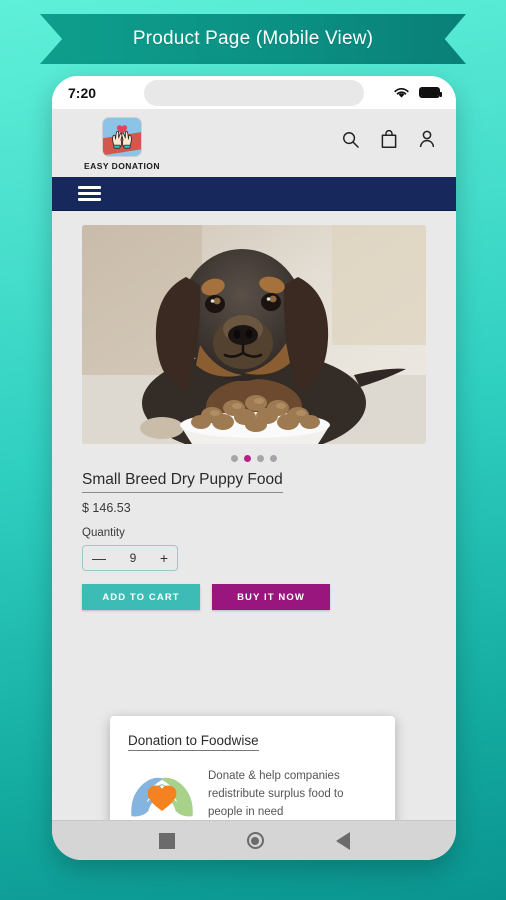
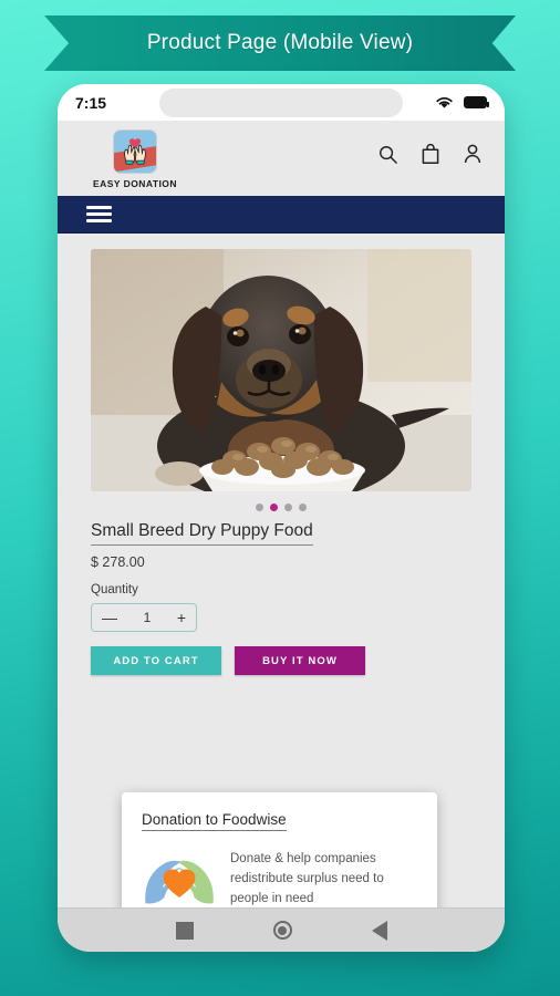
  Product Page (Mobile View)
- 7:20
+ 7:15
  EASY DONATION
  Small Breed Dry Puppy Food
- $ 146.53
+ $ 278.00
  Quantity
  —
- 9
+ 1
  +
  ADD TO CART
  BUY IT NOW
  Donation to Foodwise
- Donate & help companies redistribute surplus food to people in need
+ Donate & help companies redistribute surplus need to people in need
